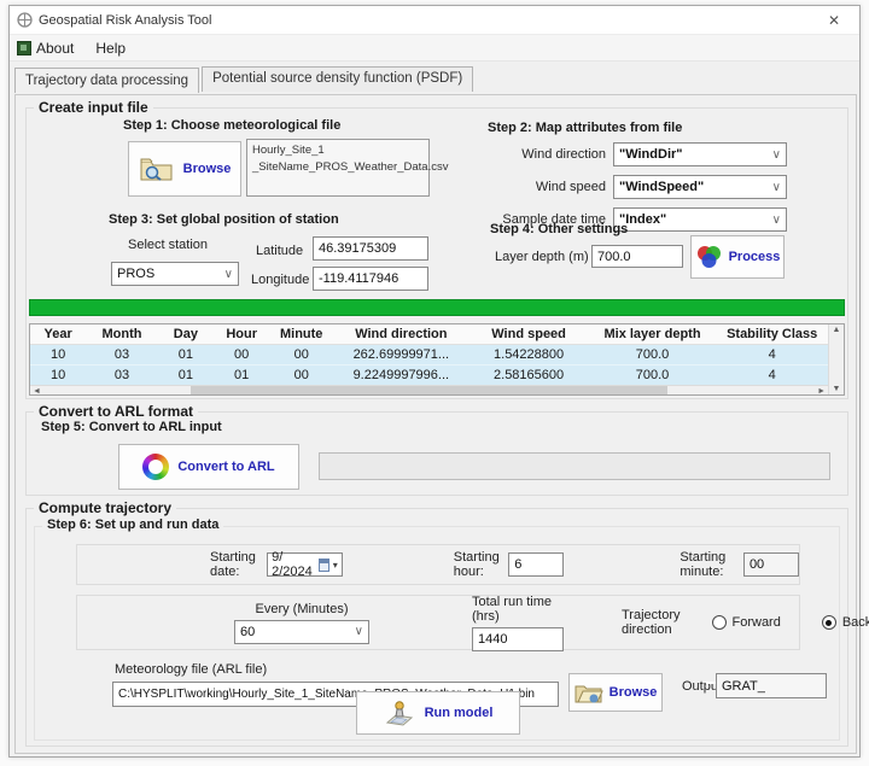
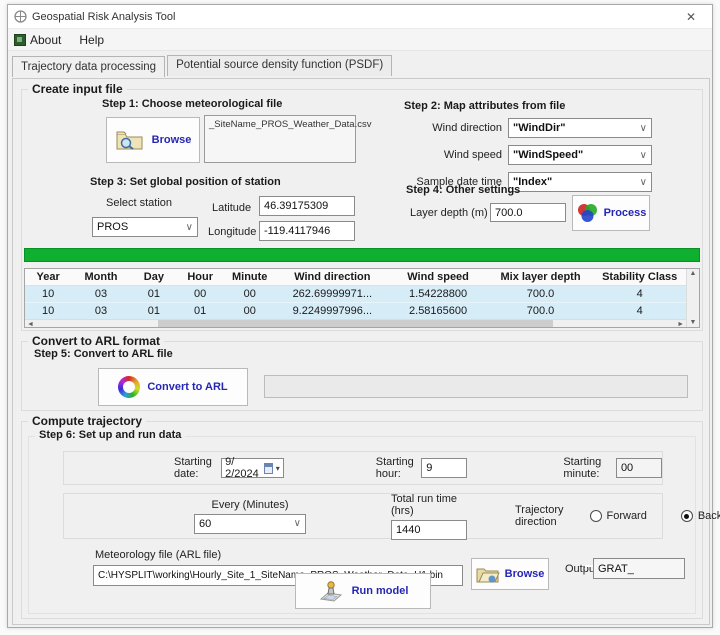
  Geospatial Risk Analysis Tool
  ✕
  About
  Help
  Trajectory data processing
  Potential source density function (PSDF)
  Create input file
  Step 1: Choose meteorological file
  Browse
- Hourly_Site_1
  _SiteName_PROS_Weather_Data.csv
  Step 2: Map attributes from file
  Wind direction
  "WindDir"
  ∨
  Wind speed
  "WindSpeed"
  ∨
  Sample date time
  "Index"
  ∨
  Step 3: Set global position of station
  Select station
  PROS
  ∨
  Latitude
  46.39175309
  Longitude
  -119.4117946
  Step 4: Other settings
  Layer depth (m)
  700.0
  Process
  Year
  Month
  Day
  Hour
  Minute
  Wind direction
  Wind speed
  Mix layer depth
  Stability Class
  10
  03
  01
  00
  00
  262.69999971...
  1.54228800
  700.0
  4
  10
  03
  01
  01
  00
  9.2249997996...
  2.58165600
  700.0
  4
  Convert to ARL format
- Step 5: Convert to ARL input
+ Step 5: Convert to ARL file
  Convert to ARL
  Compute trajectory
  Step 6: Set up and run data
  Starting date:
  9/ 2/2024
  ▾
  Starting hour:
- 6
+ 9
  Starting minute:
  00
  Every (Minutes)
  60
  ∨
  Total run time (hrs)
  1440
  Trajectory direction
  Forward
  Meteorology file (ARL file)
  Browse
  GRAT_
  Run model
